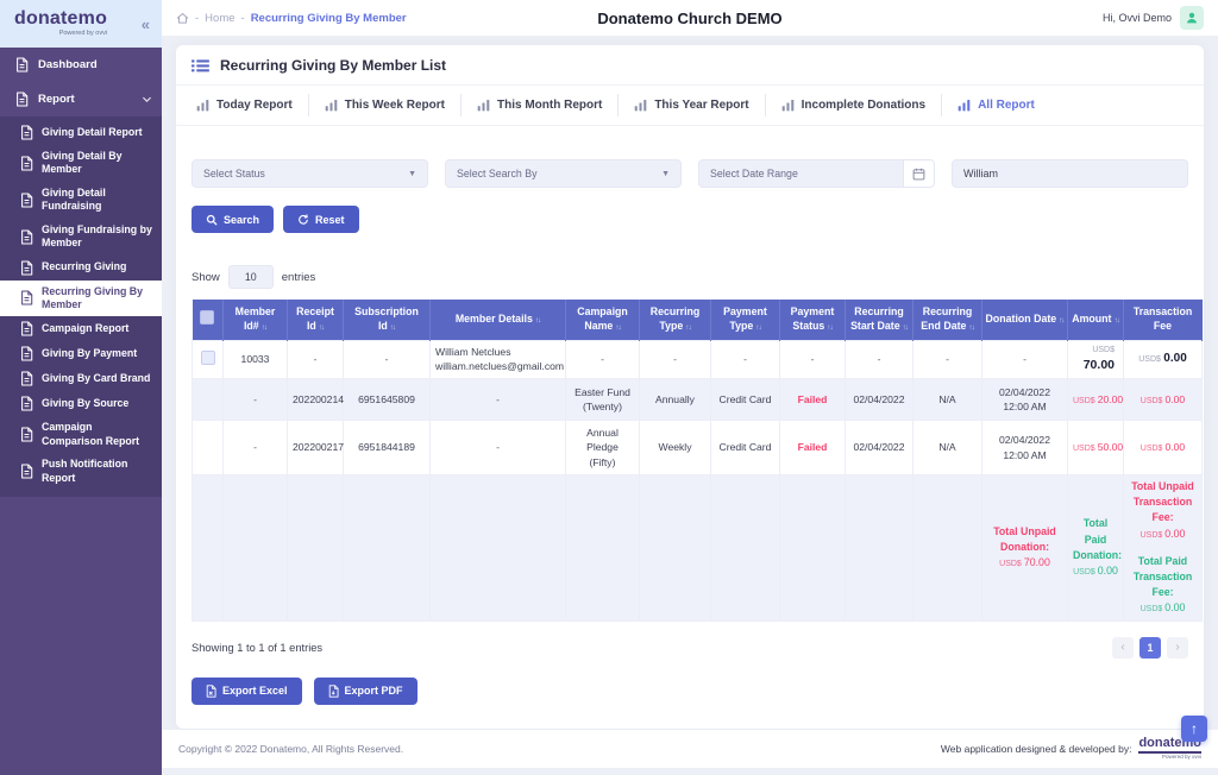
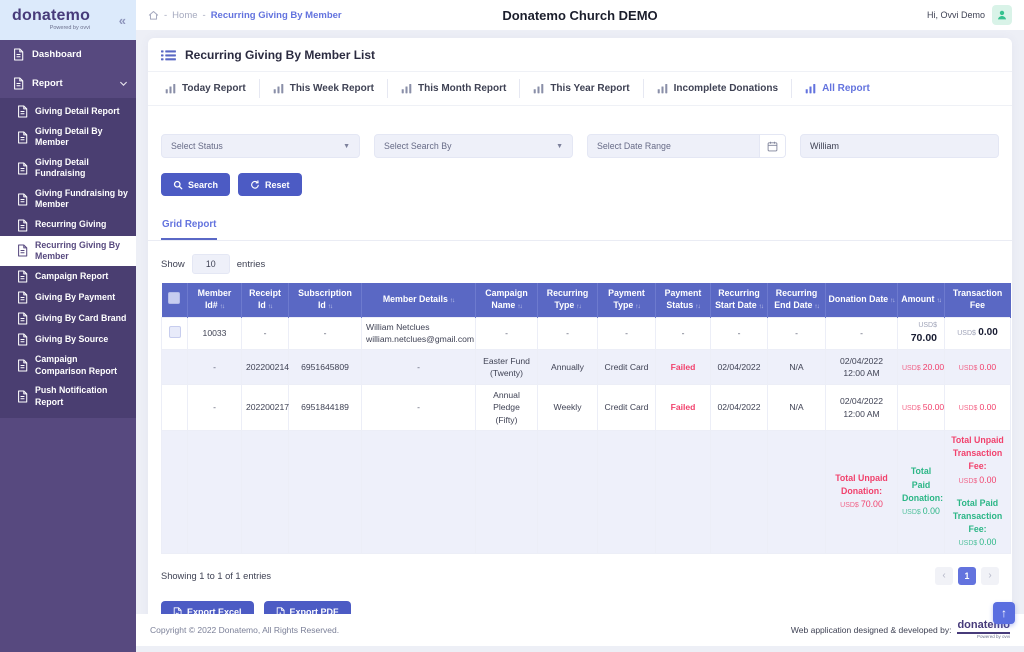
  donatemo
  «
  Dashboard
  Report
  Giving Detail Report
  Giving Detail By Member
  Giving Detail Fundraising
  Giving Fundraising by Member
  Recurring Giving
  Recurring Giving By Member
  Campaign Report
  Giving By Payment
  Giving By Card Brand
  Giving By Source
  Campaign Comparison Report
  Push Notification Report
  -
  Home
  -
  Recurring Giving By Member
  Donatemo Church DEMO
  Hi, Ovvi Demo
  Recurring Giving By Member List
  Today Report
  This Week Report
  This Month Report
  This Year Report
  Incomplete Donations
  All Report
  Select Status
  Select Search By
  Select Date Range
  William
  Search
  Reset
+ Grid Report
  Show
  10
  entries
  	Member Id#	Receipt Id	Subscription Id	Member Details	Campaign Name	Recurring Type	Payment Type	Payment Status	Recurring Start Date	Recurring End Date	Donation Date	Amount	Transaction Fee
  	10033	-	-	William Netclueswilliam.netclues@gmail.com	-	-	-	-	-	-	-	70.00	0.00
  	-	202200214	6951645809	-	Easter Fund(Twenty)	Annually	Credit Card	Failed	02/04/2022	N/A	02/04/202212:00 AM	20.00	0.00
  	-	202200217	6951844189	-	AnnualPledge(Fifty)	Weekly	Credit Card	Failed	02/04/2022	N/A	02/04/202212:00 AM	50.00	0.00
  											Total Unpaid Donation:70.00	Total Paid Donation:0.00	Total Unpaid Transaction Fee:0.00Total Paid Transaction Fee:0.00
  Showing 1 to 1 of 1 entries
  ‹
  1
  ›
  Export Excel
  Export PDF
  Copyright © 2022 Donatemo, All Rights Reserved.
  Web application designed & developed by:
  donatemo
  ↑
